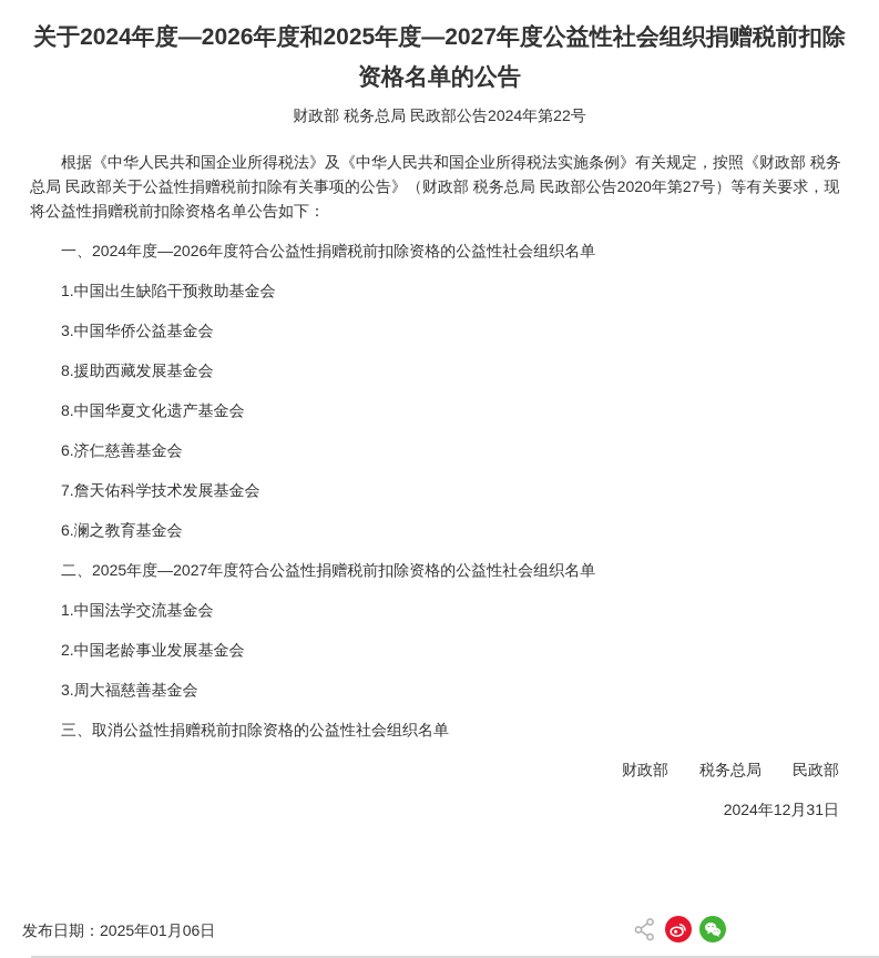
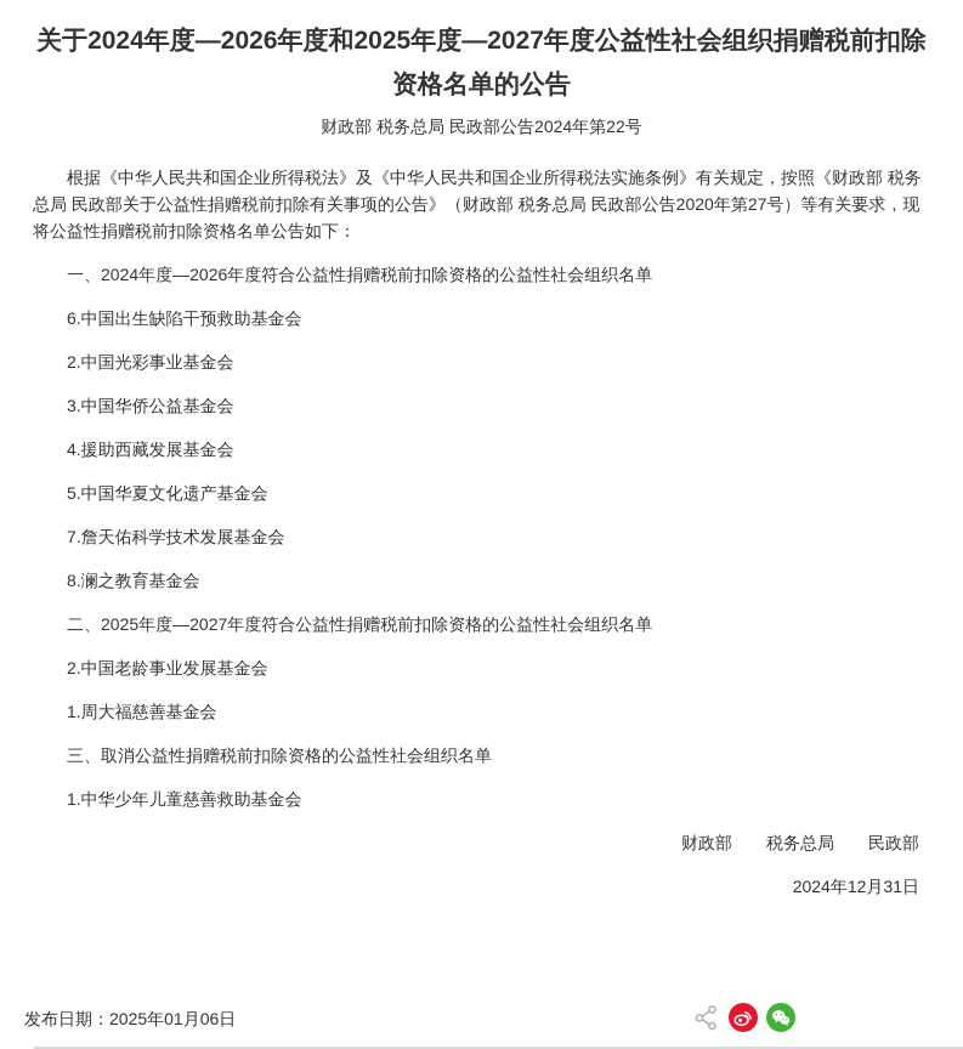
  关于2024年度—2026年度和2025年度—2027年度公益性社会组织捐赠税前扣除资格名单的公告
  财政部 税务总局 民政部公告2024年第22号
  根据《中华人民共和国企业所得税法》及《中华人民共和国企业所得税法实施条例》有关规定，按照《财政部 税务总局 民政部关于公益性捐赠税前扣除有关事项的公告》（财政部 税务总局 民政部公告2020年第27号）等有关要求，现将公益性捐赠税前扣除资格名单公告如下：
  一、2024年度—2026年度符合公益性捐赠税前扣除资格的公益性社会组织名单
- 1.中国出生缺陷干预救助基金会
+ 6.中国出生缺陷干预救助基金会
+ 2.中国光彩事业基金会
  3.中国华侨公益基金会
- 8.援助西藏发展基金会
+ 4.援助西藏发展基金会
- 8.中国华夏文化遗产基金会
+ 5.中国华夏文化遗产基金会
- 6.济仁慈善基金会
  7.詹天佑科学技术发展基金会
- 6.澜之教育基金会
+ 8.澜之教育基金会
  二、2025年度—2027年度符合公益性捐赠税前扣除资格的公益性社会组织名单
- 1.中国法学交流基金会
  2.中国老龄事业发展基金会
- 3.周大福慈善基金会
+ 1.周大福慈善基金会
  三、取消公益性捐赠税前扣除资格的公益性社会组织名单
+ 1.中华少年儿童慈善救助基金会
  财政部 税务总局 民政部
  2024年12月31日
  发布日期：2025年01月06日
